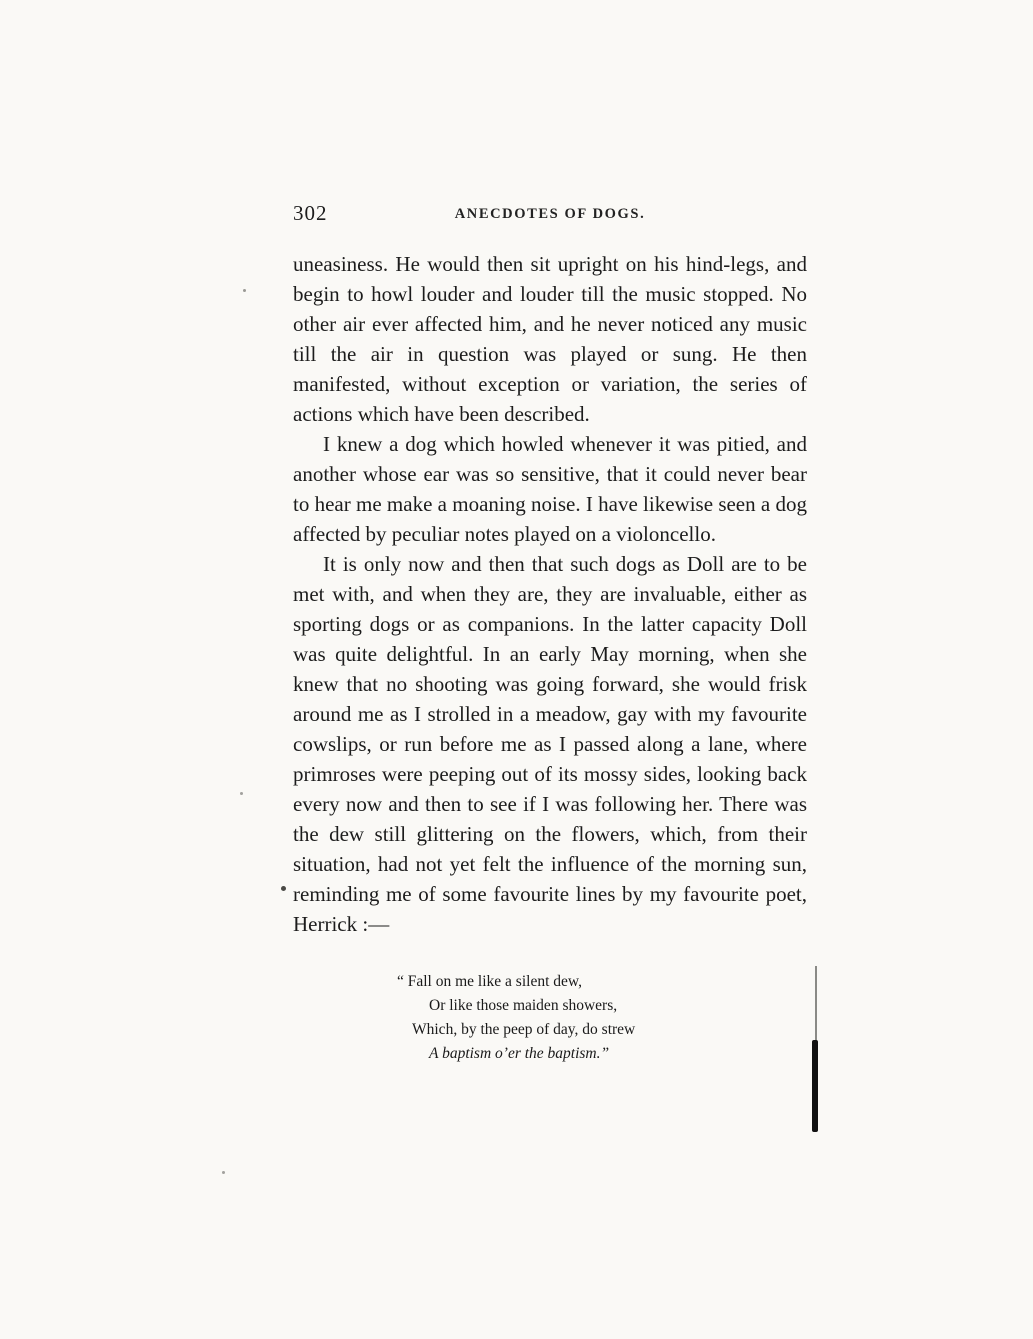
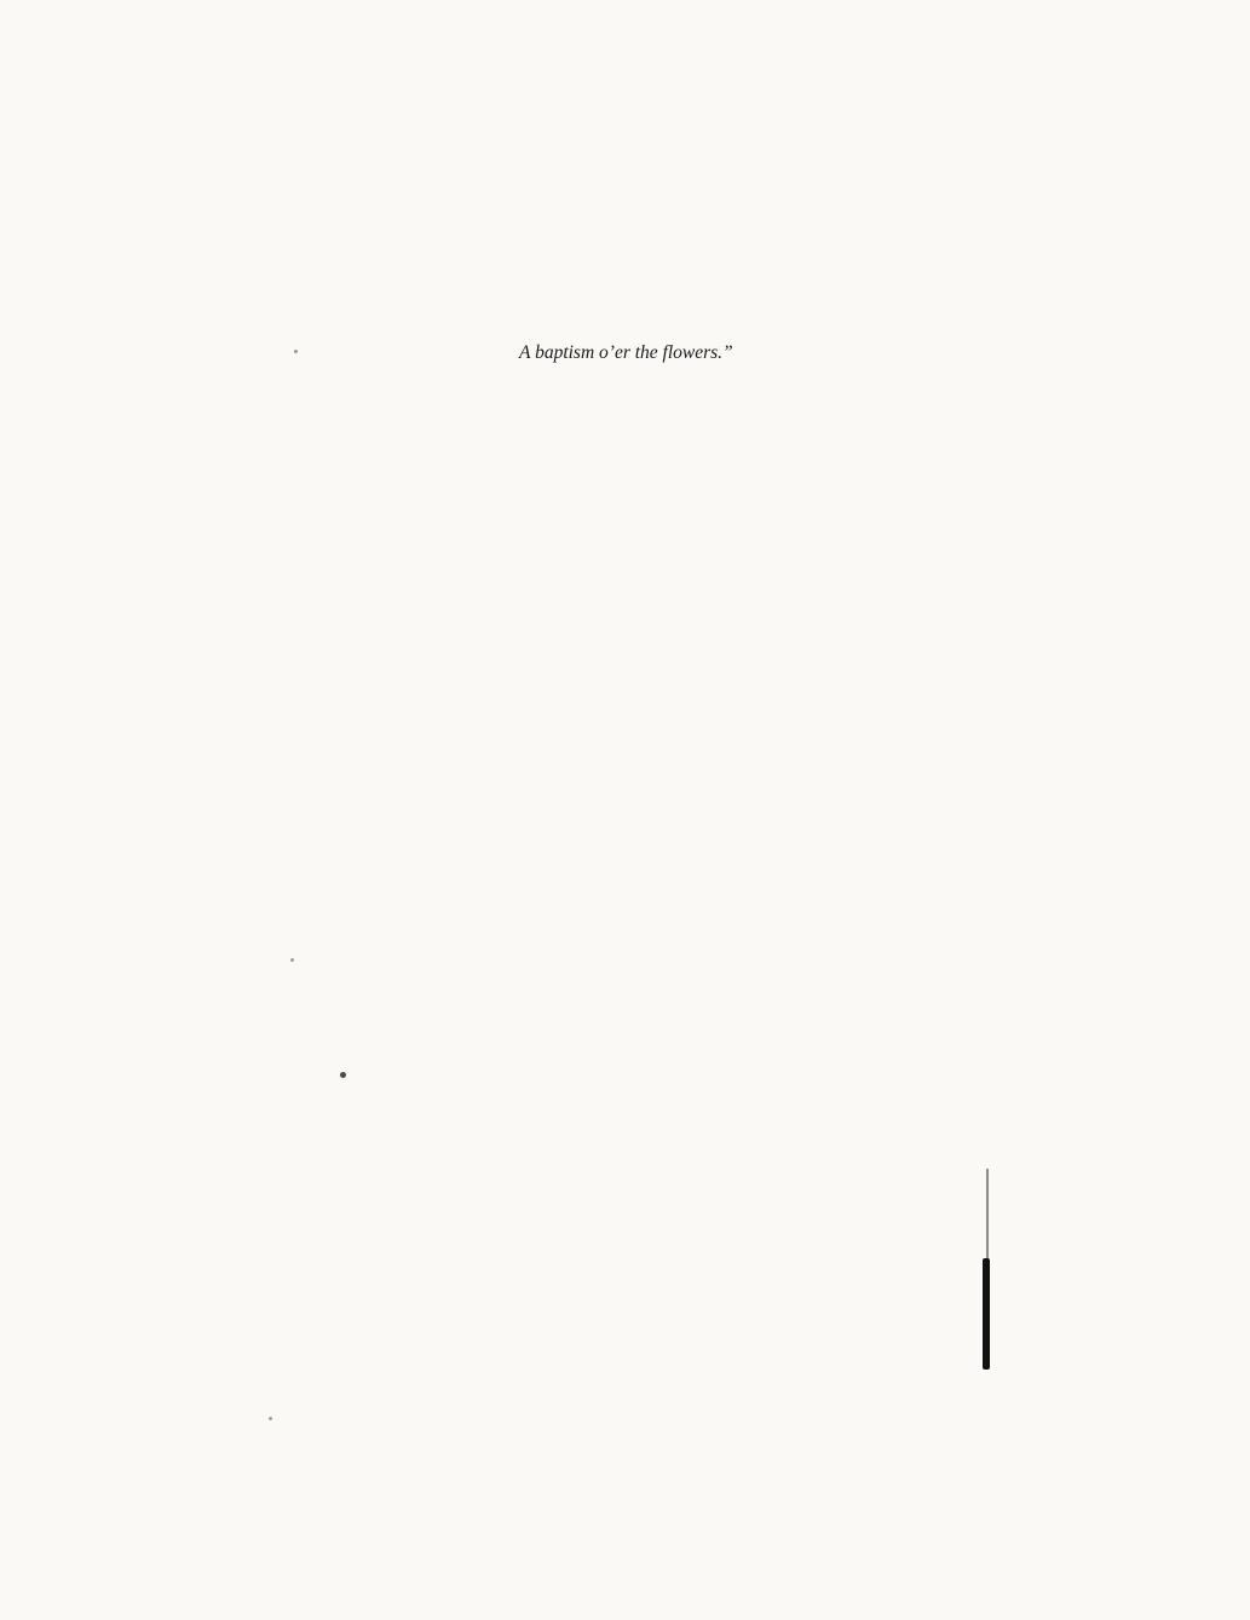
- 302
- ANECDOTES OF DOGS.
- uneasiness. He would then sit upright on his hind-legs, and begin to howl louder and louder till the music stopped. No other air ever affected him, and he never noticed any music till the air in question was played or sung. He then manifested, without exception or variation, the series of actions which have been described.
- I knew a dog which howled whenever it was pitied, and another whose ear was so sensitive, that it could never bear to hear me make a moaning noise. I have likewise seen a dog affected by peculiar notes played on a violoncello.
- It is only now and then that such dogs as Doll are to be met with, and when they are, they are invaluable, either as sporting dogs or as companions. In the latter capacity Doll was quite delightful. In an early May morning, when she knew that no shooting was going forward, she would frisk around me as I strolled in a meadow, gay with my favourite cowslips, or run before me as I passed along a lane, where primroses were peeping out of its mossy sides, looking back every now and then to see if I was following her. There was the dew still glittering on the flowers, which, from their situation, had not yet felt the influence of the morning sun, reminding me of some favourite lines by my favourite poet, Herrick :—
- “ Fall on me like a silent dew,
- Or like those maiden showers,
- Which, by the peep of day, do strew
- A baptism o’er the baptism.”
+ A baptism o’er the flowers.”
